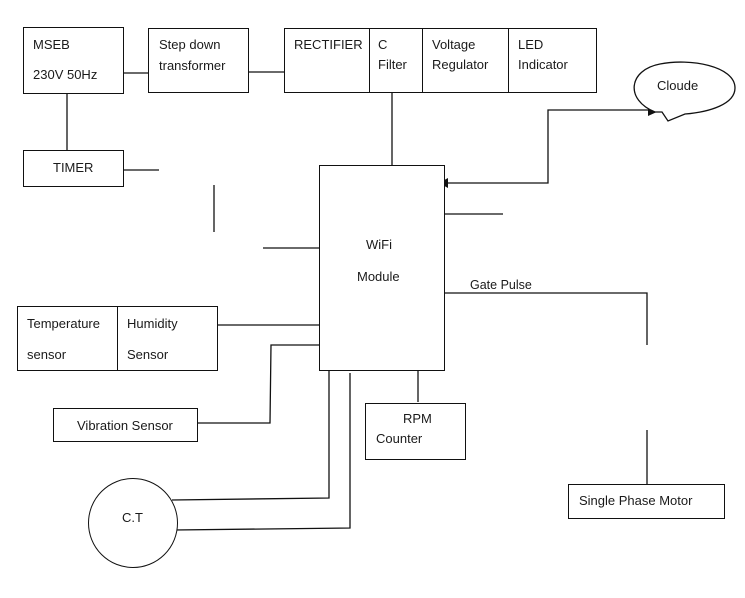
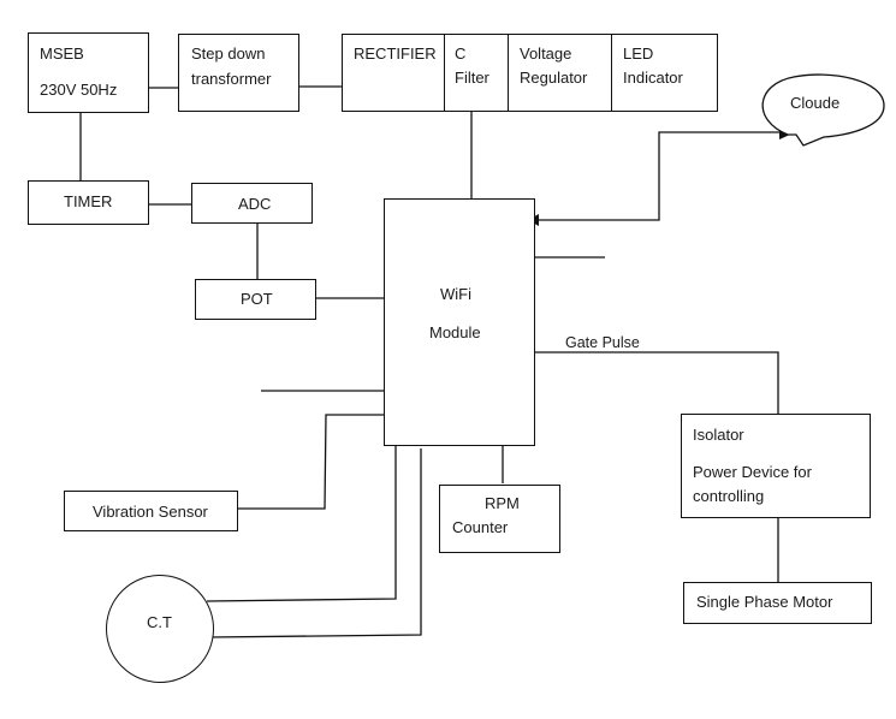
  MSEB
  230V 50Hz
  Step down
  transformer
  RECTIFIER
  C
  Filter
  Voltage
  Regulator
  LED
  Indicator
  Cloude
  TIMER
+ ADC
+ POT
  WiFi
  Module
  Gate Pulse
- Temperature
- sensor
- Humidity
- Sensor
  Vibration Sensor
  RPM
  Counter
  C.T
+ Isolator
+ Power Device for
+ controlling
  Single Phase Motor
